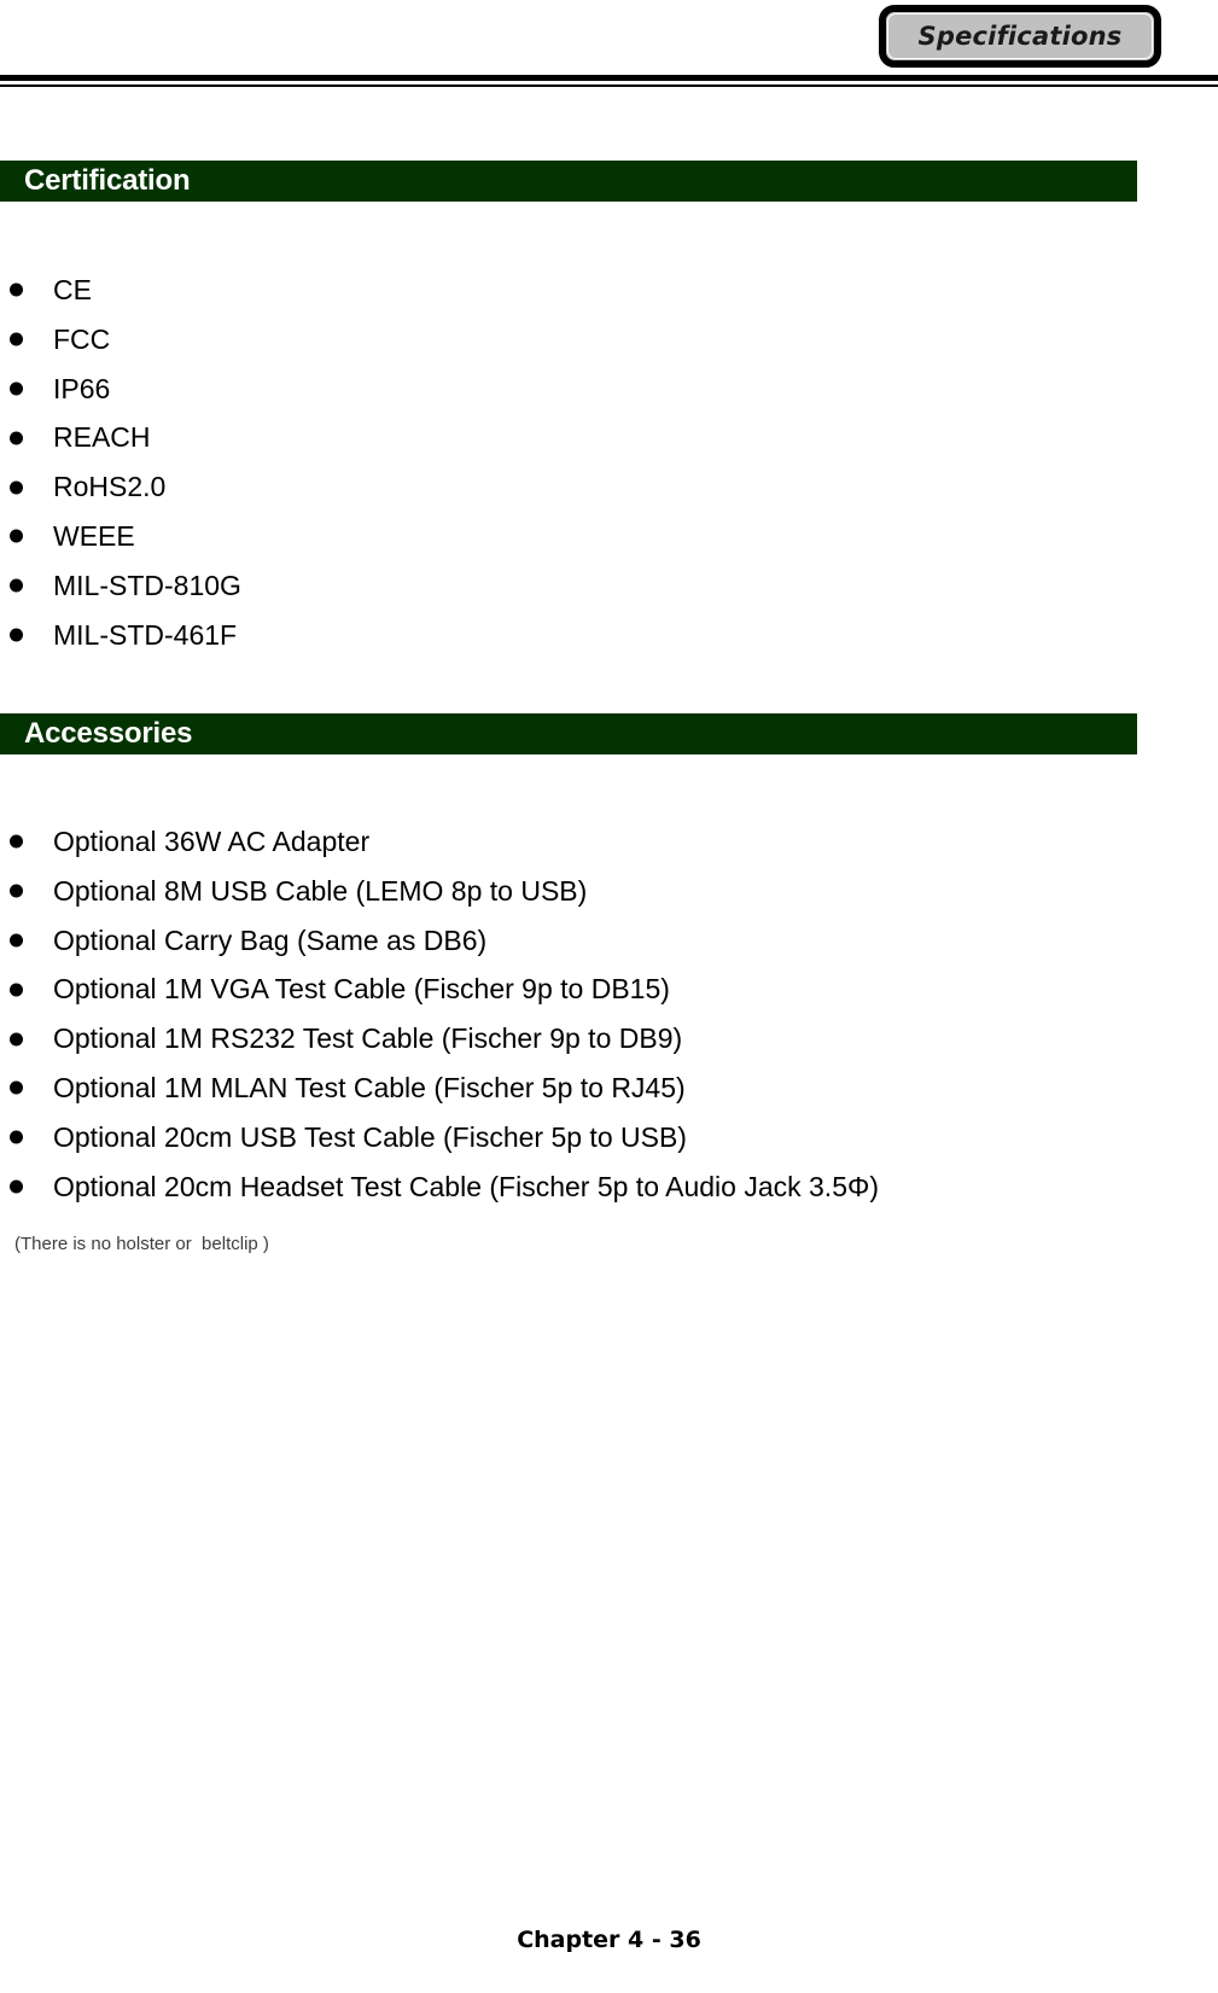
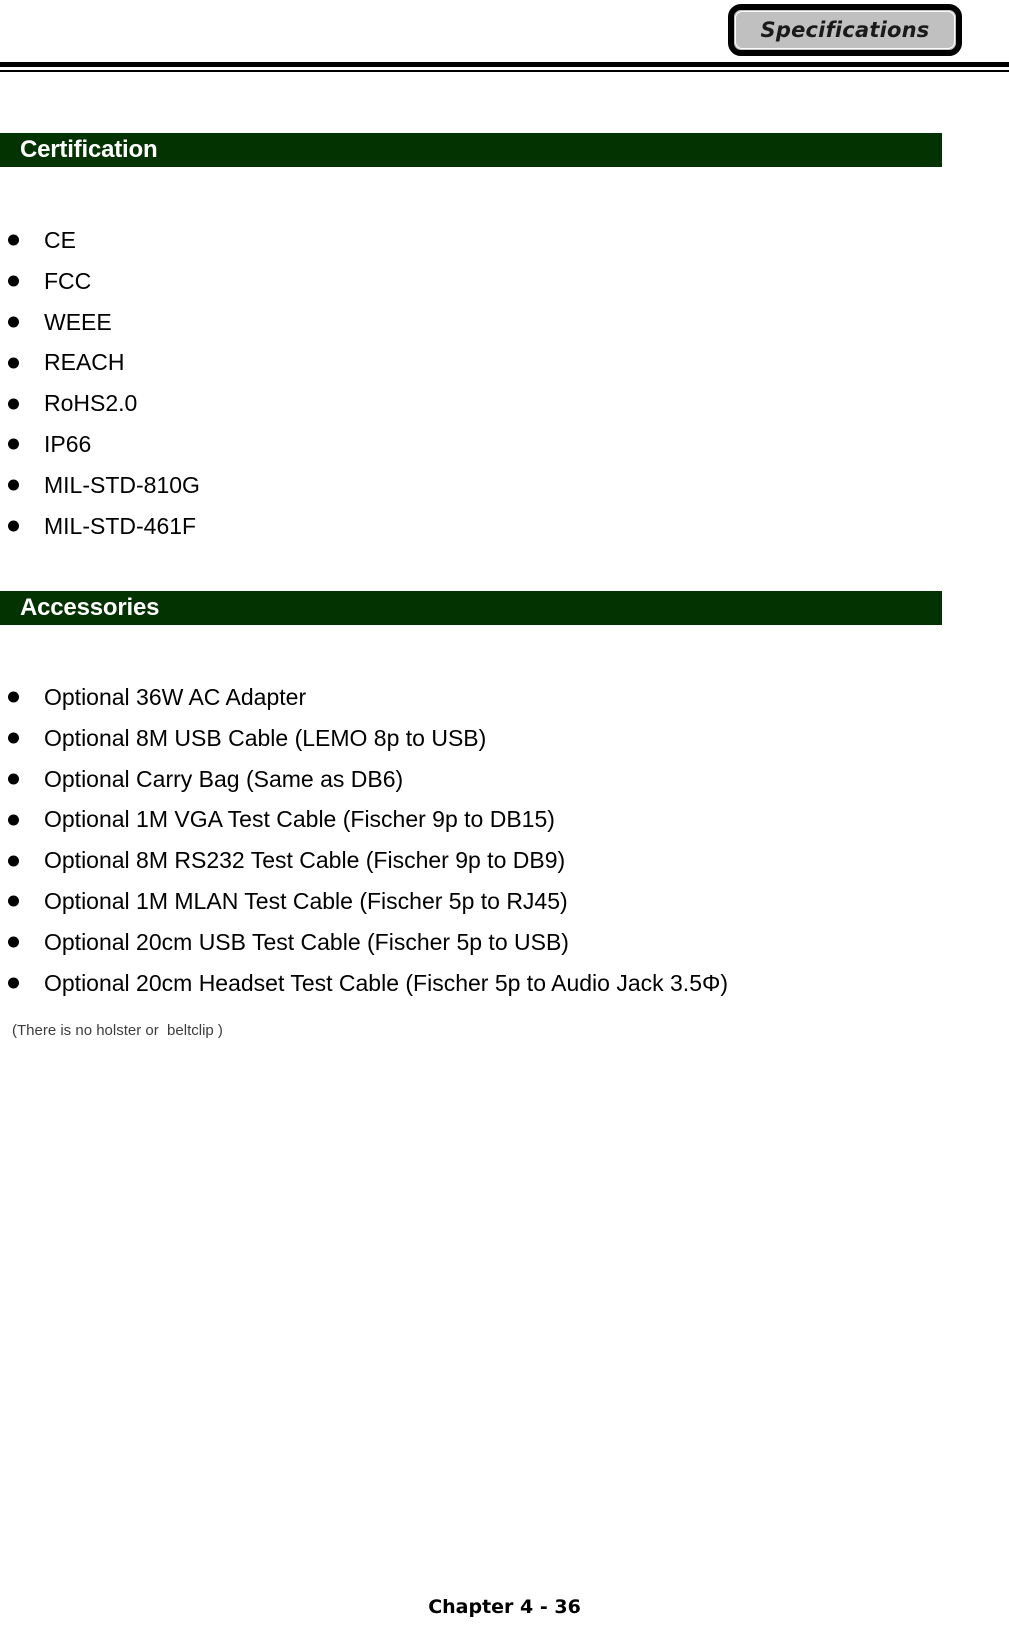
  Specifications
  Certification
  CE
  FCC
- IP66
+ WEEE
  REACH
  RoHS2.0
- WEEE
+ IP66
  MIL-STD-810G
  MIL-STD-461F
  Accessories
  Optional 36W AC Adapter
  Optional 8M USB Cable (LEMO 8p to USB)
  Optional Carry Bag (Same as DB6)
  Optional 1M VGA Test Cable (Fischer 9p to DB15)
- Optional 1M RS232 Test Cable (Fischer 9p to DB9)
+ Optional 8M RS232 Test Cable (Fischer 9p to DB9)
  Optional 1M MLAN Test Cable (Fischer 5p to RJ45)
  Optional 20cm USB Test Cable (Fischer 5p to USB)
  Optional 20cm Headset Test Cable (Fischer 5p to Audio Jack 3.5Φ)
  (There is no holster or beltclip )
  Chapter 4 - 36
